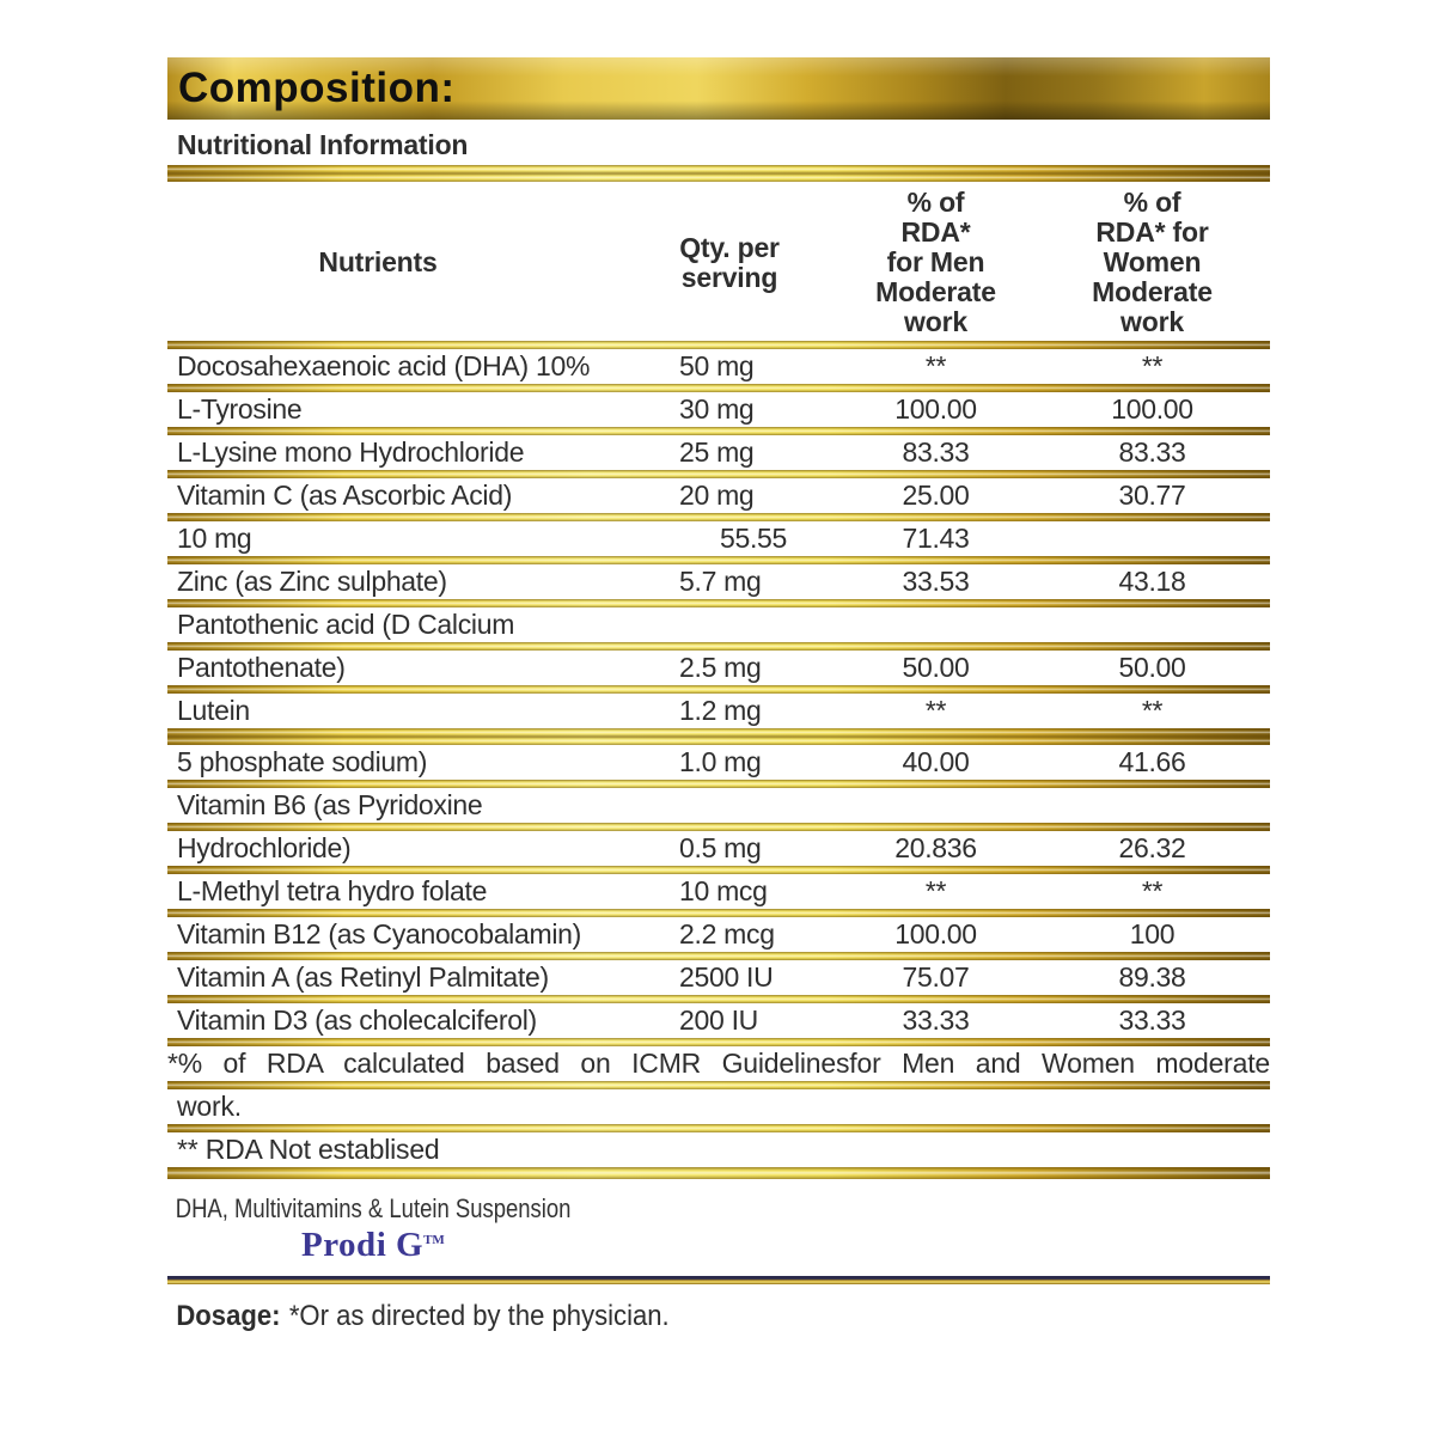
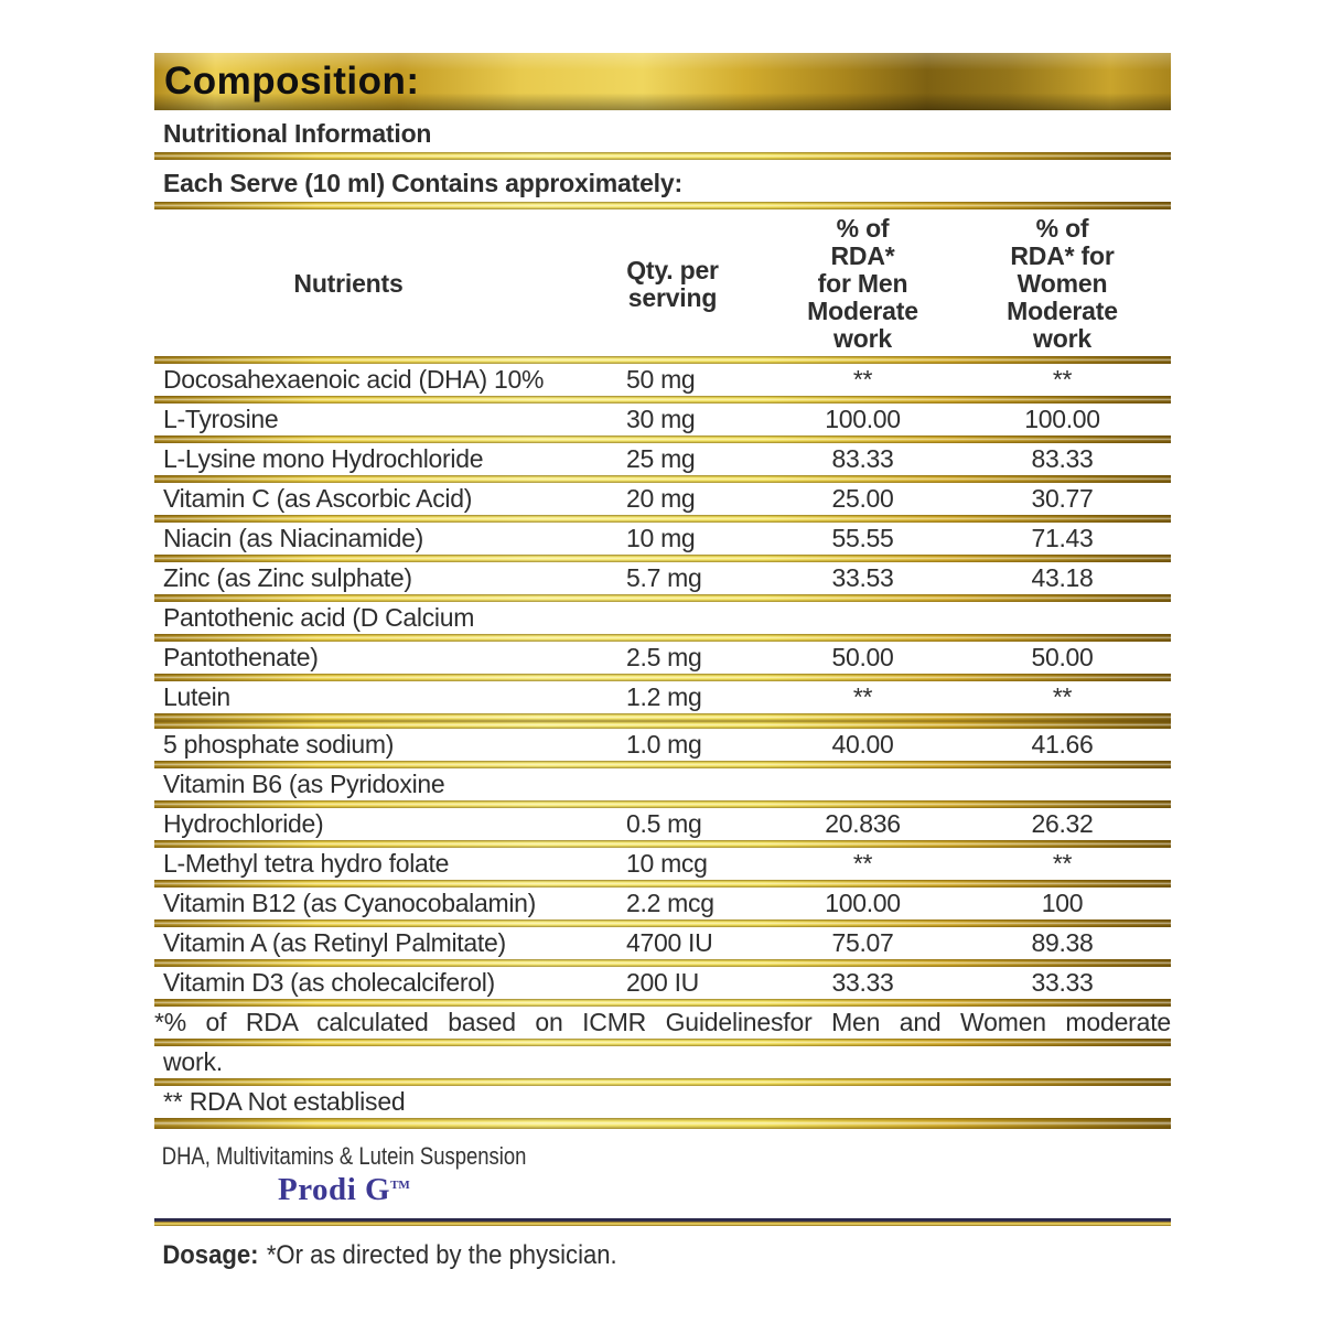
  Composition:
  Nutritional Information
+ Each Serve (10 ml) Contains approximately:
  Nutrients
  Qty. per
  serving
  % of
  RDA*
  for Men
  Moderate
  work
  % of
  RDA* for
  Women
  Moderate
  work
  Docosahexaenoic acid (DHA) 10%
  50 mg
  **
  **
  L-Tyrosine
  30 mg
  100.00
  100.00
  L-Lysine mono Hydrochloride
  25 mg
  83.33
  83.33
  Vitamin C (as Ascorbic Acid)
  20 mg
  25.00
  30.77
+ Niacin (as Niacinamide)
  10 mg
  55.55
  71.43
  Zinc (as Zinc sulphate)
  5.7 mg
  33.53
  43.18
  Pantothenic acid (D Calcium
  Pantothenate)
  2.5 mg
  50.00
  50.00
  Lutein
  1.2 mg
  **
  **
  5 phosphate sodium)
  1.0 mg
  40.00
  41.66
  Vitamin B6 (as Pyridoxine
  Hydrochloride)
  0.5 mg
  20.836
  26.32
  L-Methyl tetra hydro folate
  10 mcg
  **
  **
  Vitamin B12 (as Cyanocobalamin)
  2.2 mcg
  100.00
  100
  Vitamin A (as Retinyl Palmitate)
- 2500 IU
+ 4700 IU
  75.07
  89.38
  Vitamin D3 (as cholecalciferol)
  200 IU
  33.33
  33.33
  *% of RDA calculated based on ICMR Guidelinesfor Men and Women moderate
  work.
  ** RDA Not establised
  DHA, Multivitamins & Lutein Suspension
  Prodi GTM
  Dosage: *Or as directed by the physician.
